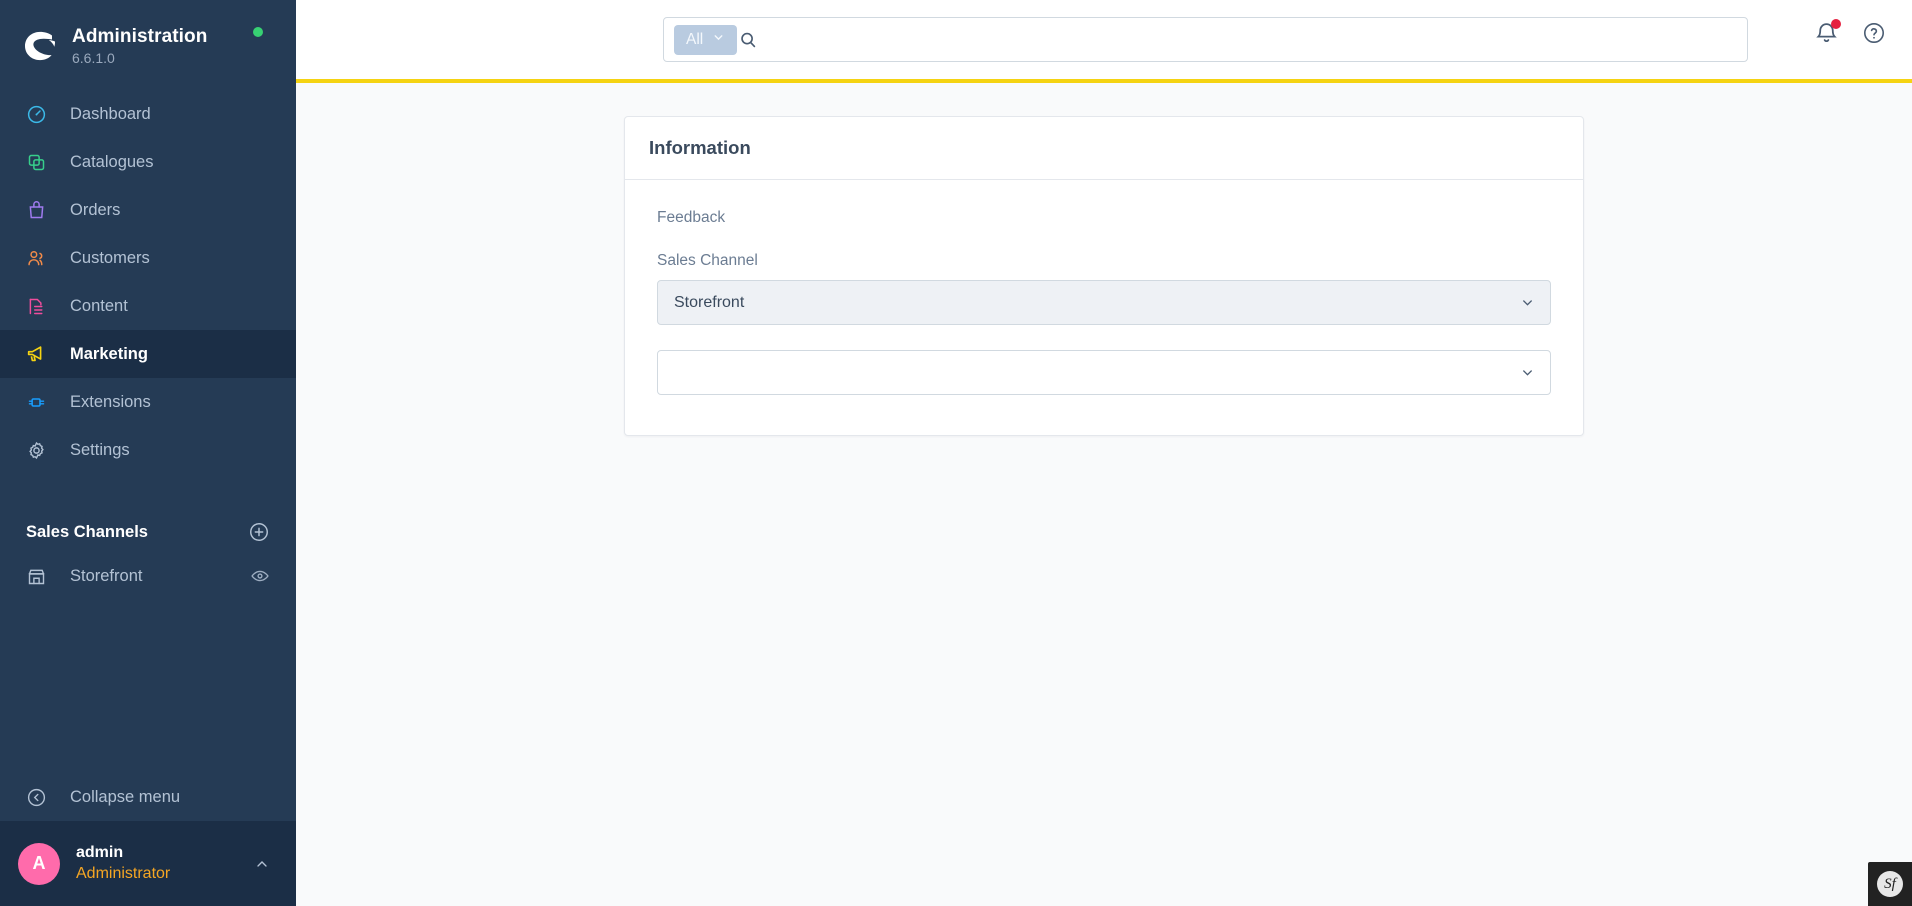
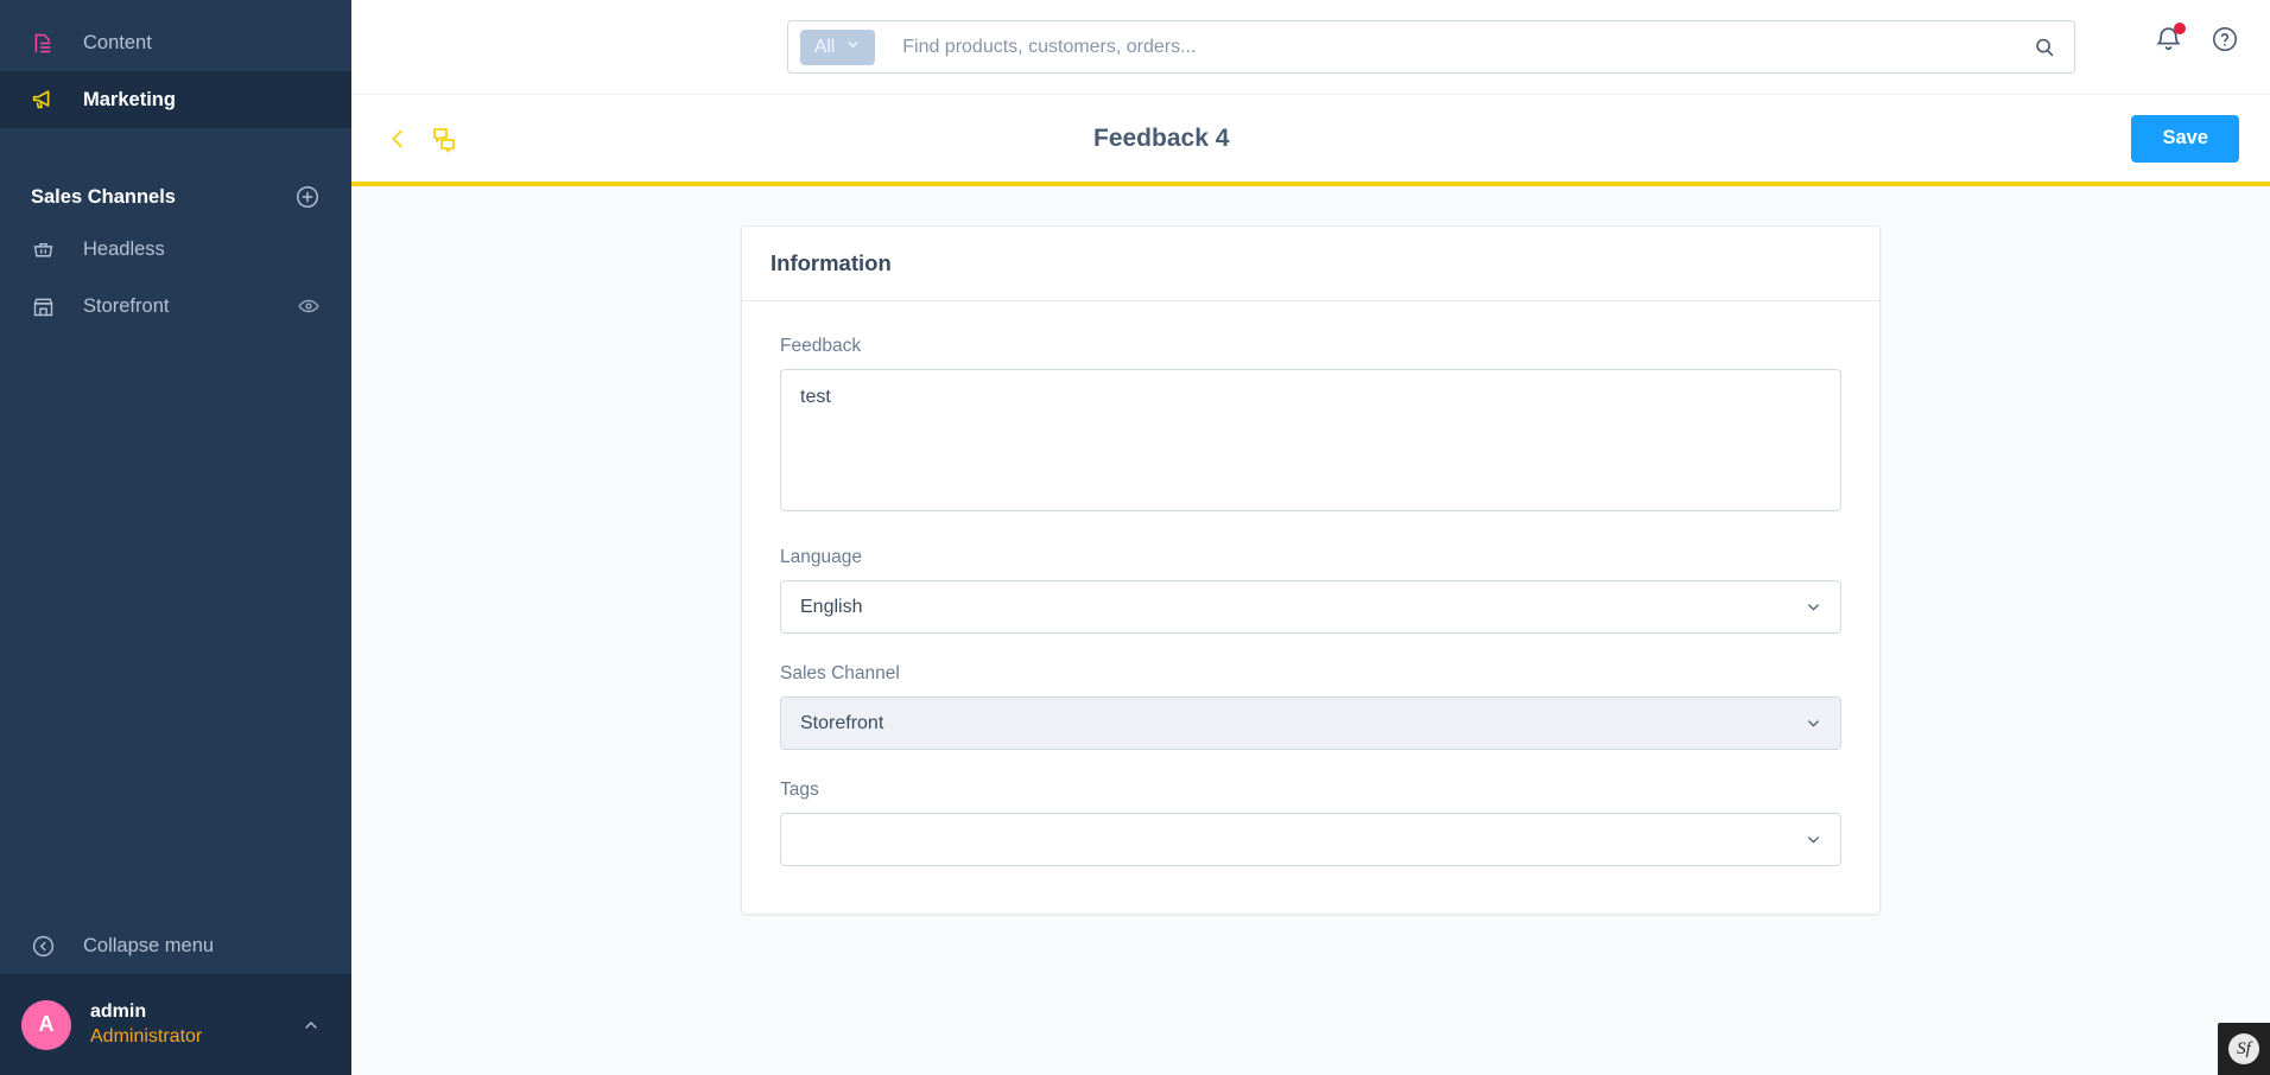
- Administration
- 6.6.1.0
- Dashboard
- Catalogues
- Orders
- Customers
  Content
  Marketing
- Extensions
- Settings
  Sales Channels
+ Headless
  Storefront
  Collapse menu
  A
  admin
  Administrator
  All
+ Find products, customers, orders...
+ Feedback 4
+ Save
  Information
  Feedback
+ test
+ Language
+ English
  Sales Channel
  Storefront
+ Tags
  Sf
